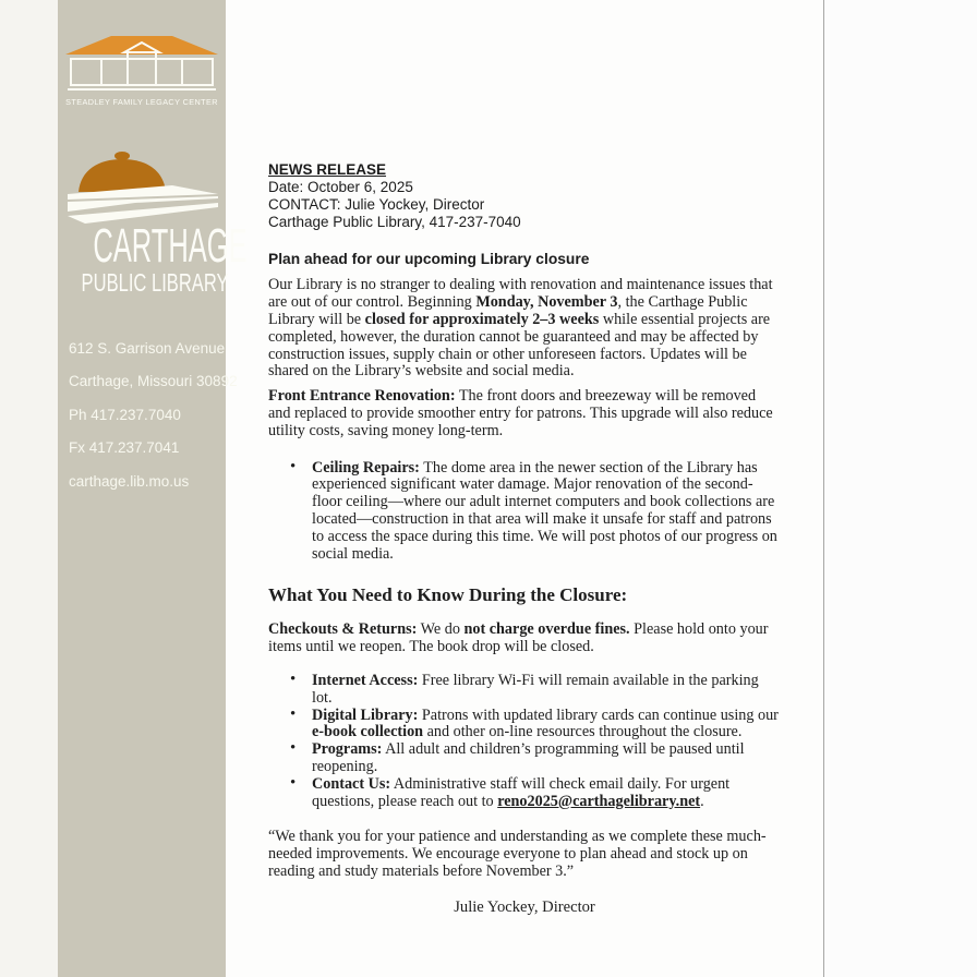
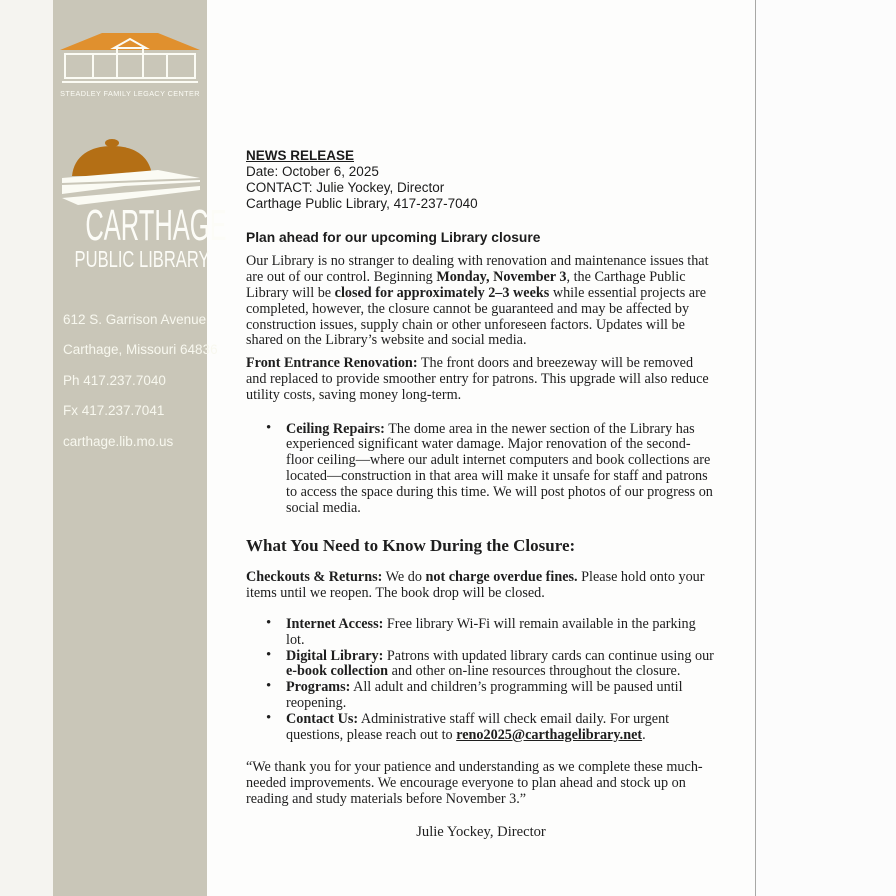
  STEADLEY FAMILY LEGACY CENTER
  CARTHAGE
  PUBLIC LIBRARY
  612 S. Garrison Avenue
- Carthage, Missouri 30892
+ Carthage, Missouri 64836
  Ph 417.237.7040
  Fx 417.237.7041
  carthage.lib.mo.us
  NEWS RELEASE
  Date: October 6, 2025
  CONTACT: Julie Yockey, Director
  Carthage Public Library, 417-237-7040
  Plan ahead for our upcoming Library closure
- Our Library is no stranger to dealing with renovation and maintenance issues that are out of our control. Beginning Monday, November 3, the Carthage Public Library will be closed for approximately 2–3 weeks while essential projects are completed, however, the duration cannot be guaranteed and may be affected by construction issues, supply chain or other unforeseen factors. Updates will be shared on the Library’s website and social media.
+ Our Library is no stranger to dealing with renovation and maintenance issues that are out of our control. Beginning Monday, November 3, the Carthage Public Library will be closed for approximately 2–3 weeks while essential projects are completed, however, the closure cannot be guaranteed and may be affected by construction issues, supply chain or other unforeseen factors. Updates will be shared on the Library’s website and social media.
  Front Entrance Renovation: The front doors and breezeway will be removed and replaced to provide smoother entry for patrons. This upgrade will also reduce utility costs, saving money long-term.
  Ceiling Repairs: The dome area in the newer section of the Library has experienced significant water damage. Major renovation of the second-floor ceiling—where our adult internet computers and book collections are located—construction in that area will make it unsafe for staff and patrons to access the space during this time. We will post photos of our progress on social media.
  What You Need to Know During the Closure:
  Checkouts & Returns: We do not charge overdue fines. Please hold onto your items until we reopen. The book drop will be closed.
  Internet Access: Free library Wi-Fi will remain available in the parking lot.
  Digital Library: Patrons with updated library cards can continue using our e-book collection and other on-line resources throughout the closure.
  Programs: All adult and children’s programming will be paused until reopening.
  Contact Us: Administrative staff will check email daily. For urgent questions, please reach out to reno2025@carthagelibrary.net.
  “We thank you for your patience and understanding as we complete these much-needed improvements. We encourage everyone to plan ahead and stock up on reading and study materials before November 3.”
  Julie Yockey, Director
